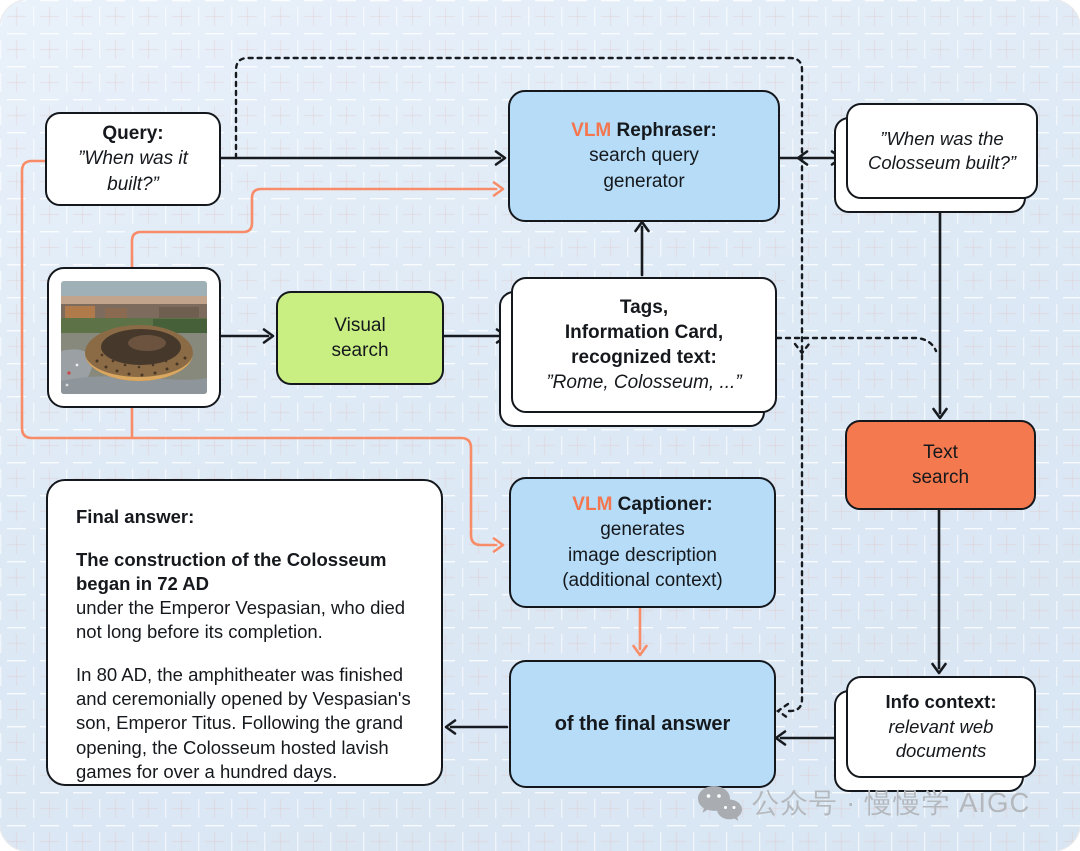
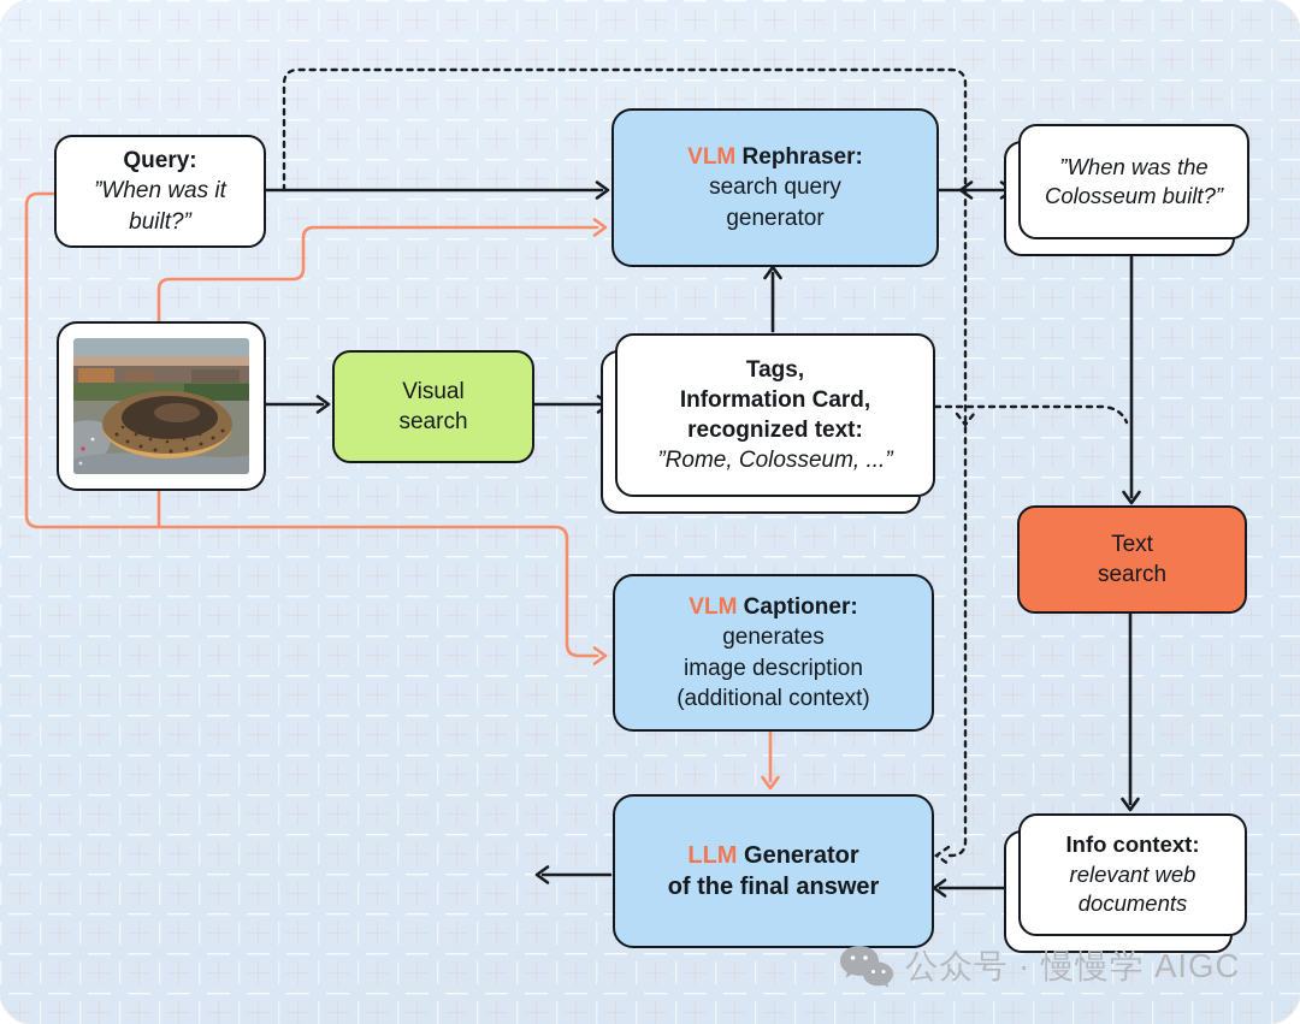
  Query:
  ”When was it
  built?”
  VLM Rephraser:
  search query
  generator
  ”When was the
  Colosseum built?”
  Visual
  search
  Tags,
  Information Card,
  recognized text:
  ”Rome, Colosseum, ...”
  Text
  search
  VLM Captioner:
  generates
  image description
  (additional context)
+ LLM Generator
  of the final answer
  Info context:
  relevant web
  documents
- Final answer:
- The construction of the Colosseum began in 72 AD
- under the Emperor Vespasian, who died not long before its completion.
- In 80 AD, the amphitheater was finished and ceremonially opened by Vespasian's son, Emperor Titus. Following the grand opening, the Colosseum hosted lavish games for over a hundred days.
  公众号 · 慢慢学 AIGC
